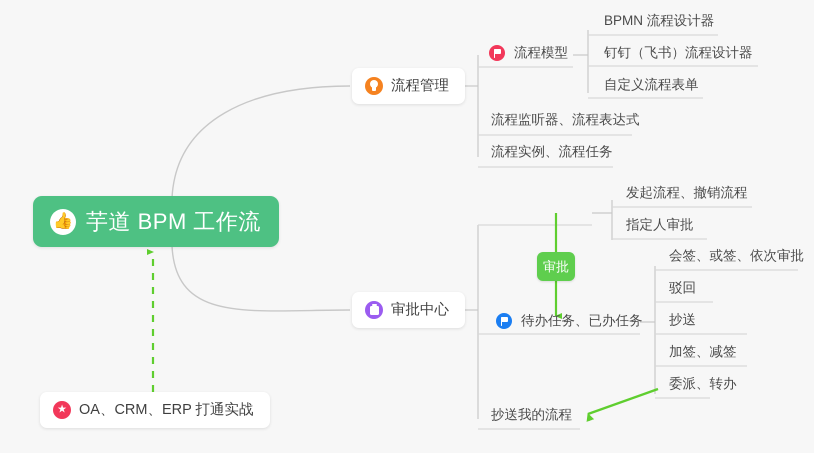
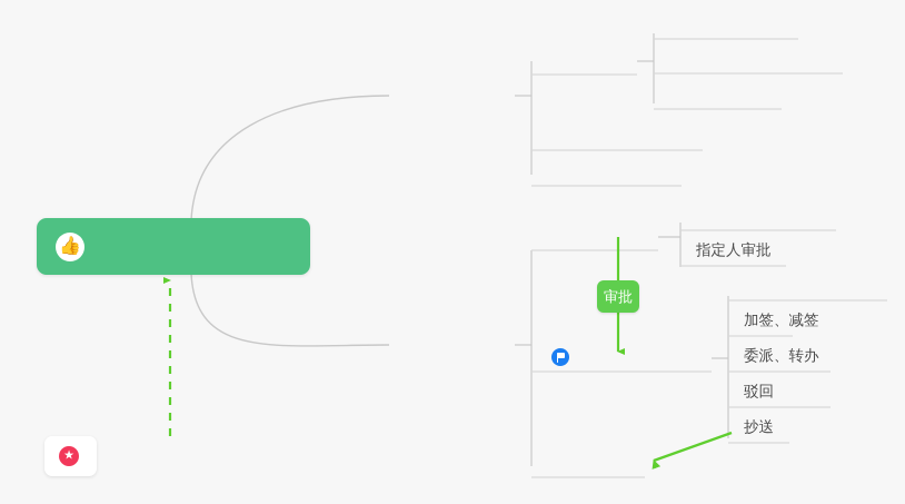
  👍
- 芋道 BPM 工作流
- 流程管理
- 审批中心
- 流程模型
- BPMN 流程设计器
- 钉钉（飞书）流程设计器
- 自定义流程表单
- 流程监听器、流程表达式
- 流程实例、流程任务
- 发起流程、撤销流程
  指定人审批
- 待办任务、已办任务
- 会签、或签、依次审批
- 驳回
+ 加签、减签
- 抄送
+ 委派、转办
- 加签、减签
+ 驳回
- 委派、转办
+ 抄送
- 抄送我的流程
  审批
  ★
- OA、CRM、ERP 打通实战
